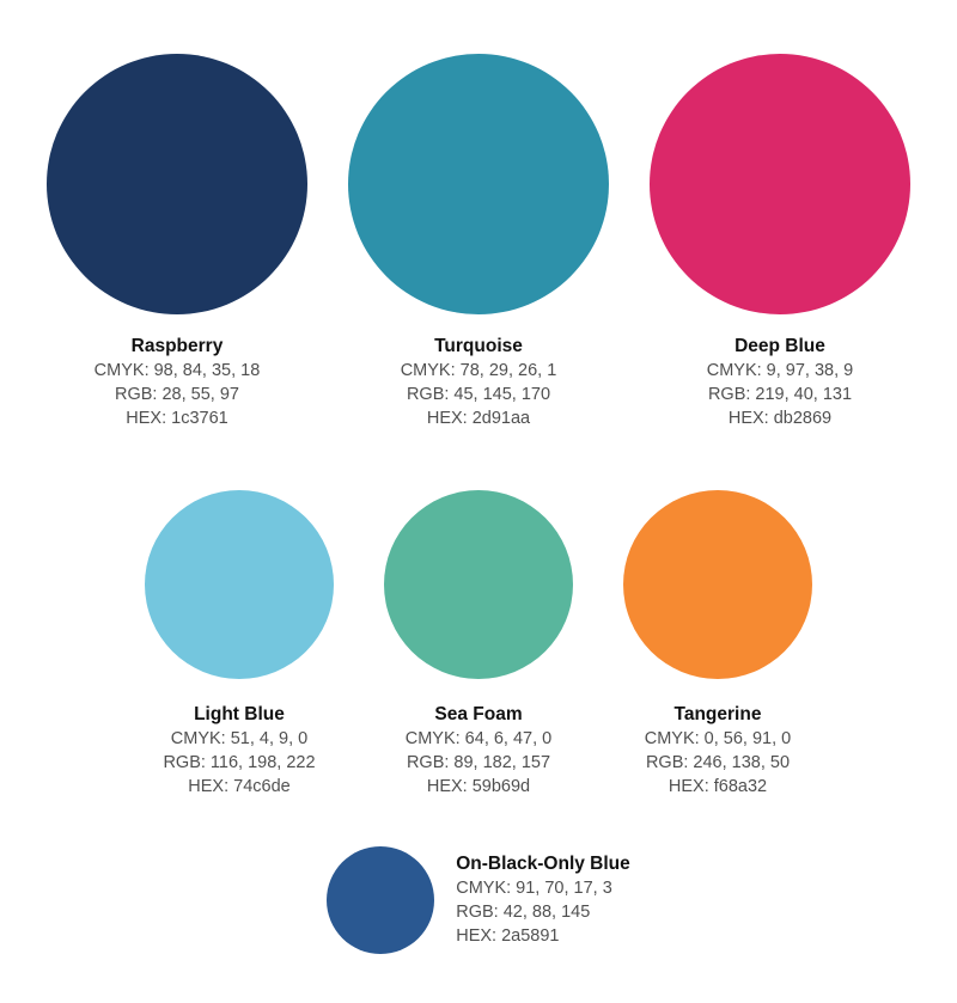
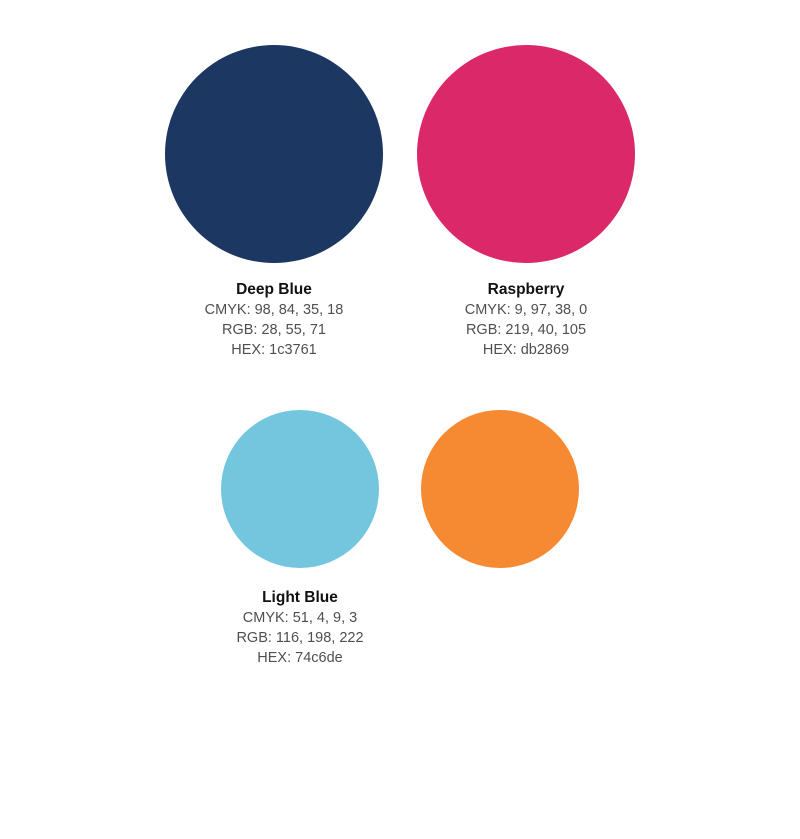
- Raspberry
+ Deep Blue
  CMYK: 98, 84, 35, 18
- RGB: 28, 55, 97
+ RGB: 28, 55, 71
  HEX: 1c3761
- Turquoise
- CMYK: 78, 29, 26, 1
- RGB: 45, 145, 170
- HEX: 2d91aa
- Deep Blue
+ Raspberry
- CMYK: 9, 97, 38, 9
+ CMYK: 9, 97, 38, 0
- RGB: 219, 40, 131
+ RGB: 219, 40, 105
  HEX: db2869
  Light Blue
- CMYK: 51, 4, 9, 0
+ CMYK: 51, 4, 9, 3
  RGB: 116, 198, 222
  HEX: 74c6de
- Sea Foam
- CMYK: 64, 6, 47, 0
- RGB: 89, 182, 157
- HEX: 59b69d
- Tangerine
- CMYK: 0, 56, 91, 0
- RGB: 246, 138, 50
- HEX: f68a32
- On-Black-Only Blue
- CMYK: 91, 70, 17, 3
- RGB: 42, 88, 145
- HEX: 2a5891
